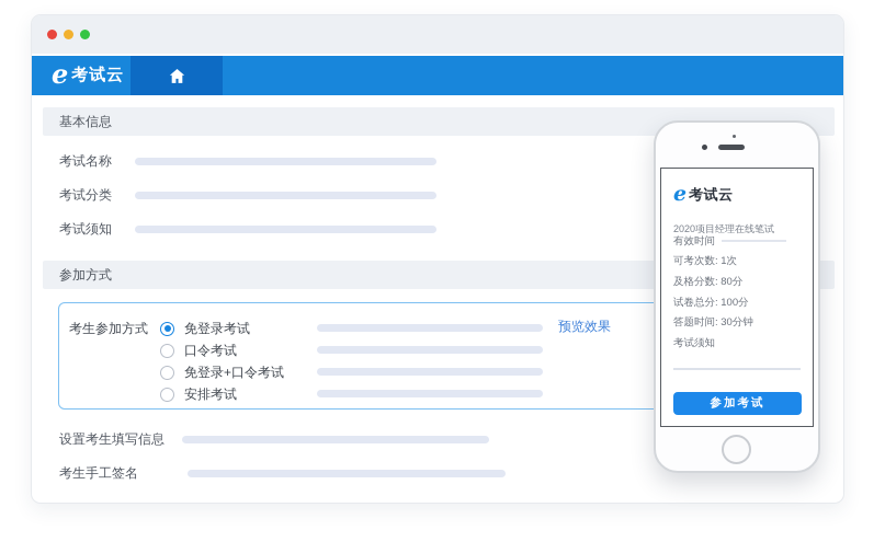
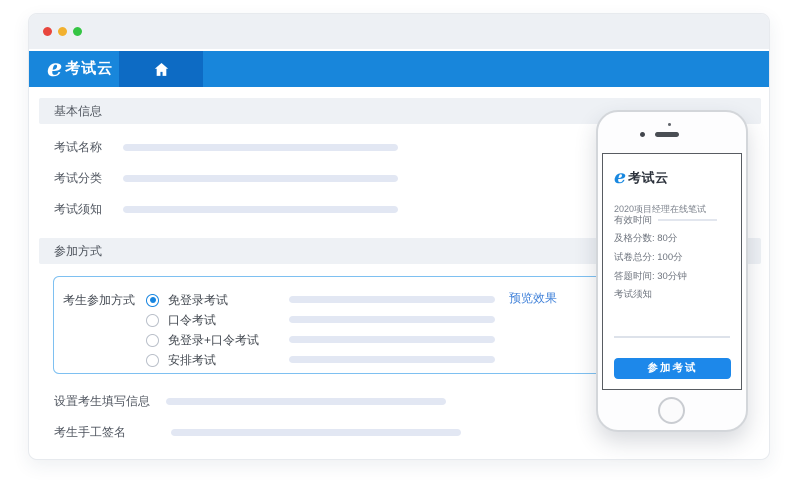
  e
  考试云
  基本信息
  考试名称
  考试分类
  考试须知
  参加方式
  考生参加方式
  免登录考试
  口令考试
  免登录+口令考试
  安排考试
  预览效果
  设置考生填写信息
  考生手工签名
  e
  考试云
  2020项目经理在线笔试
  有效时间
- 可考次数: 1次
  及格分数: 80分
  试卷总分: 100分
  答题时间: 30分钟
  考试须知
  参加考试
